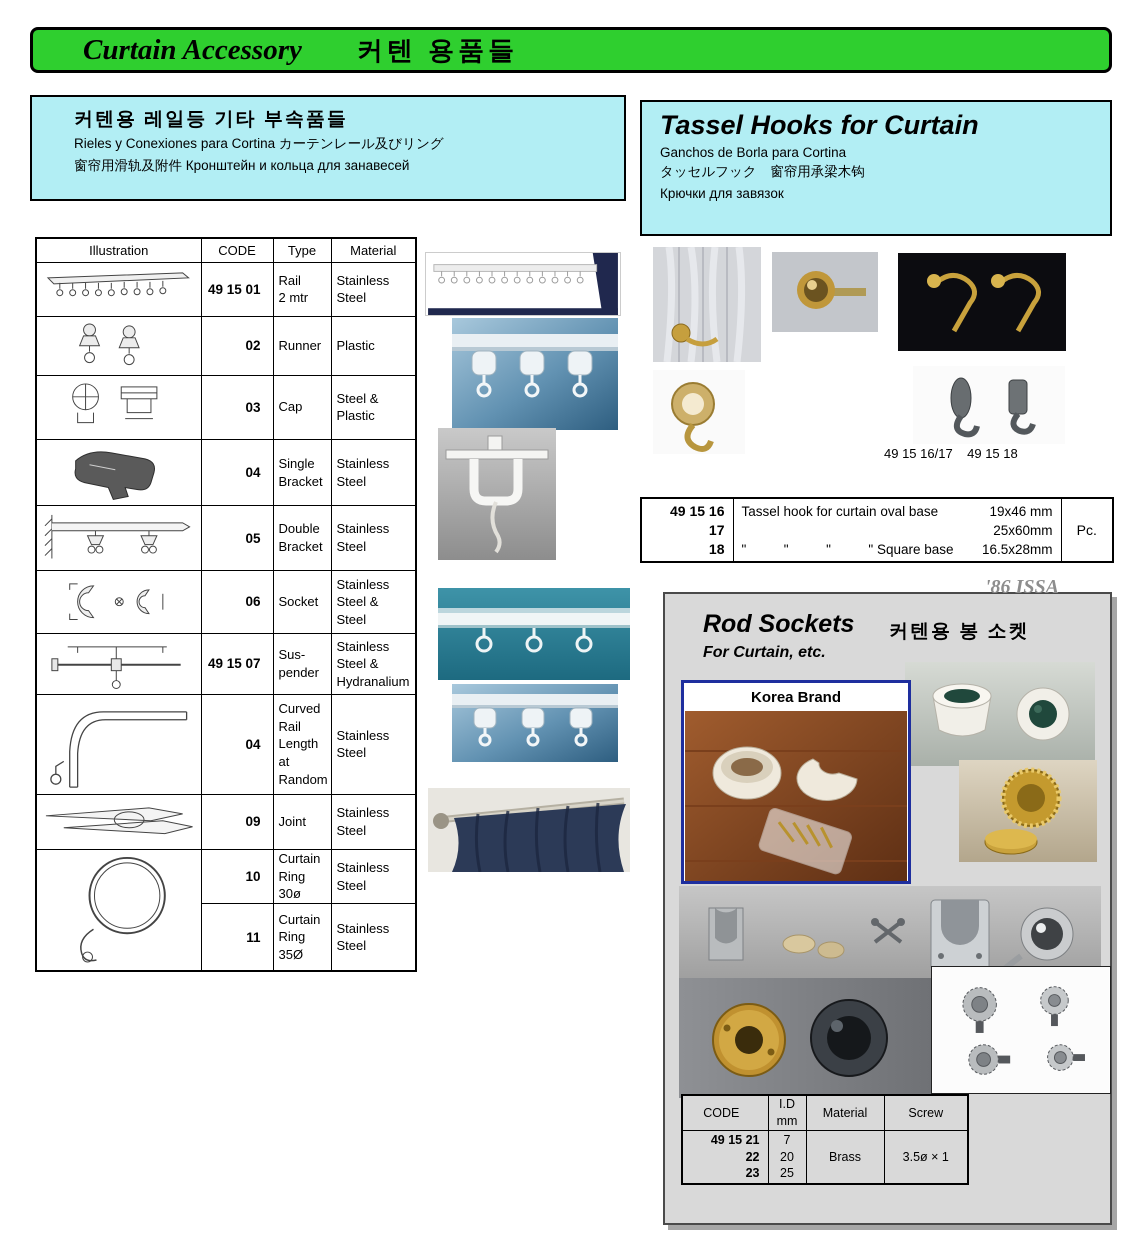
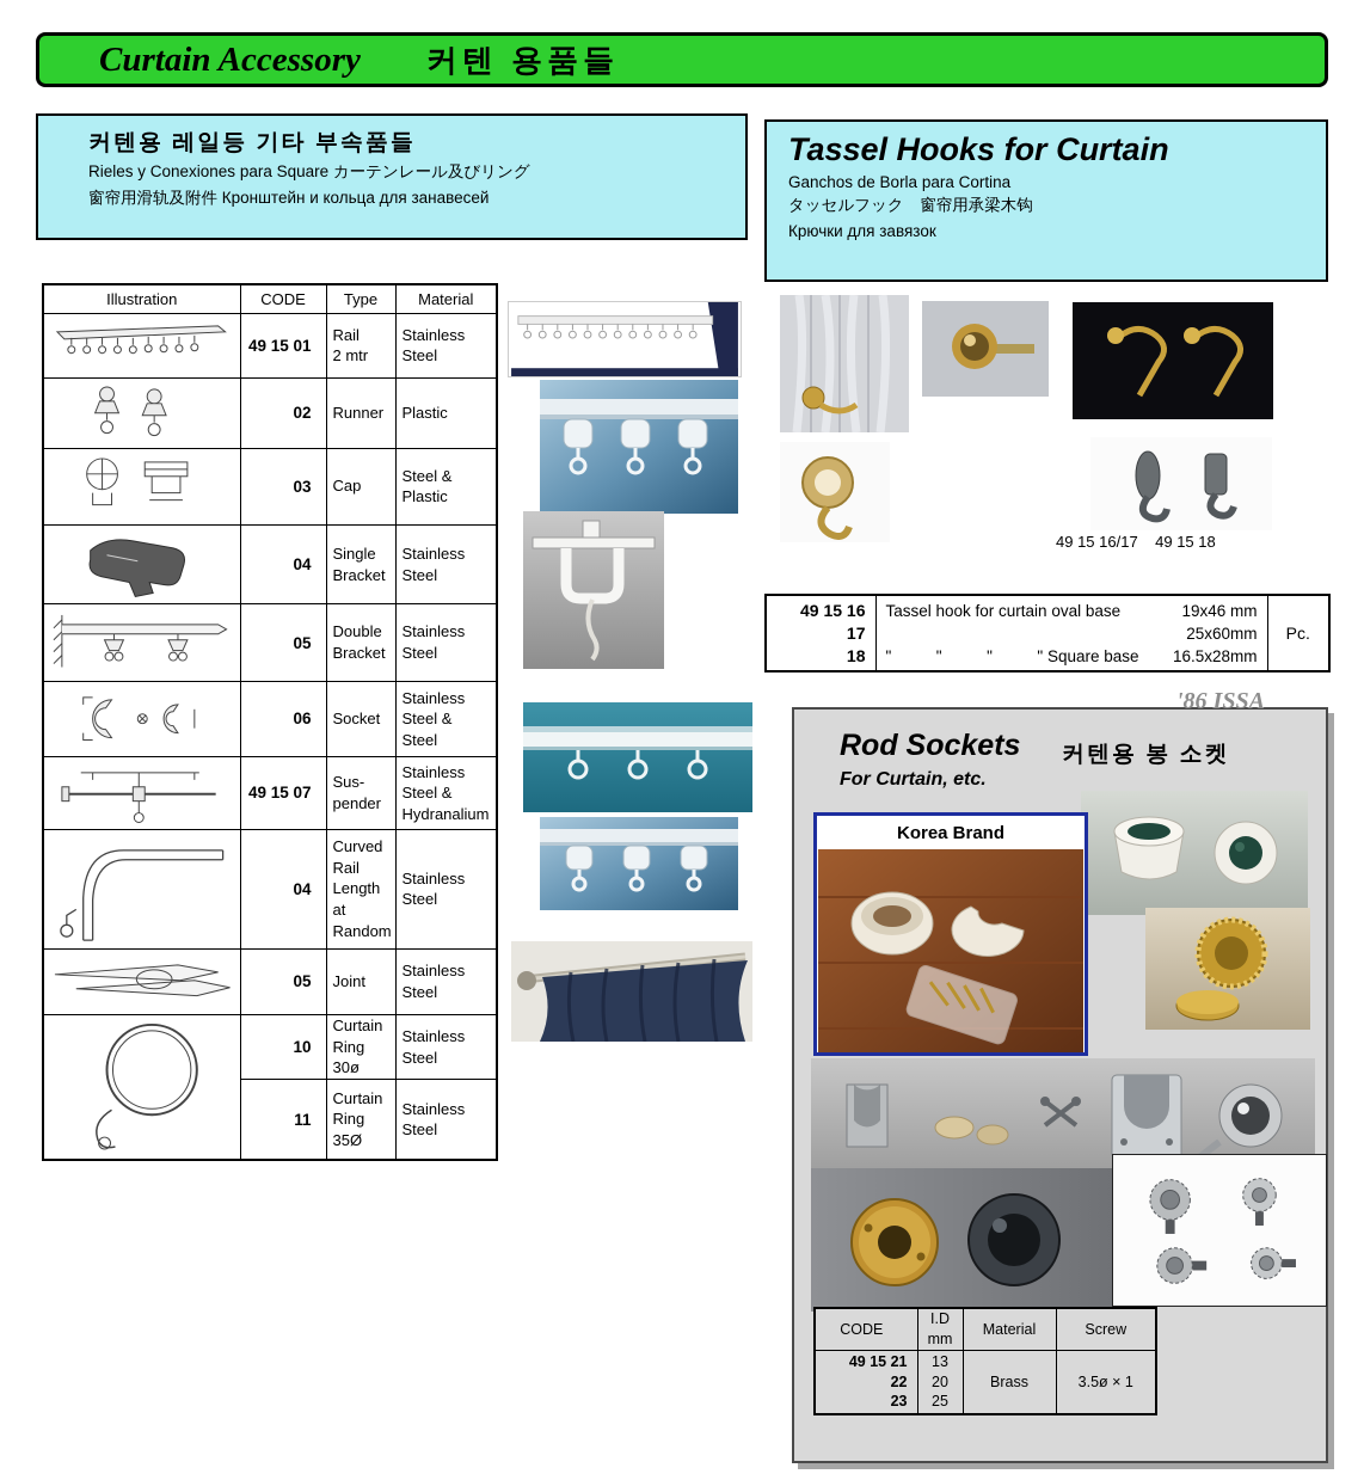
  Curtain Accessory
  커텐 용품들
  커텐용 레일등 기타 부속품들
- Rieles y Conexiones para Cortina カーテンレール及びリング
+ Rieles y Conexiones para Square カーテンレール及びリング
  窗帘用滑轨及附件 Кронштейн и кольца для занавесей
  Illustration	CODE	Type	Material
  	49 15 01	Rail 2 mtr	Stainless Steel
  	02	Runner	Plastic
  	03	Cap	Steel & Plastic
  	04	Single Bracket	Stainless Steel
  	05	Double Bracket	Stainless Steel
  	06	Socket	Stainless Steel & Steel
  	49 15 07	Sus- pender	Stainless Steel & Hydranalium
  	04	Curved Rail Length at Random	Stainless Steel
- 	09	Joint	Stainless Steel
+ 	05	Joint	Stainless Steel
  	10	Curtain Ring 30ø	Stainless Steel
  11	Curtain Ring 35Ø	Stainless Steel
  Tassel Hooks for Curtain
  Ganchos de Borla para Cortina
  タッセルフック 窗帘用承梁木钩
  Крючки для завязок
  49 15 16/17 49 15 18
  49 15 16 17 18	Tassel hook for curtain oval base 19x46 mm 25x60mm " " " " Square base 16.5x28mm	Pc.
  '86 ISSA
  Rod Sockets
  For Curtain, etc.
  커텐용 봉 소켓
  Korea Brand
  CODE	I.D mm	Material	Screw
- 49 15 21 22 23	7 20 25	Brass	3.5ø × 1
+ 49 15 21 22 23	13 20 25	Brass	3.5ø × 1
